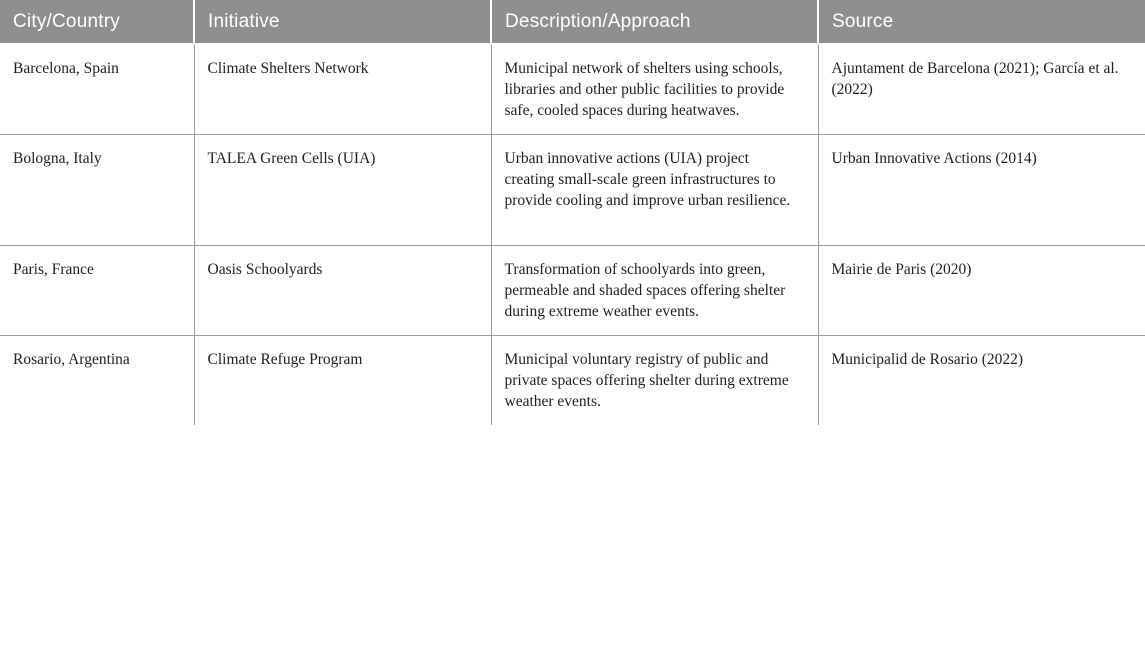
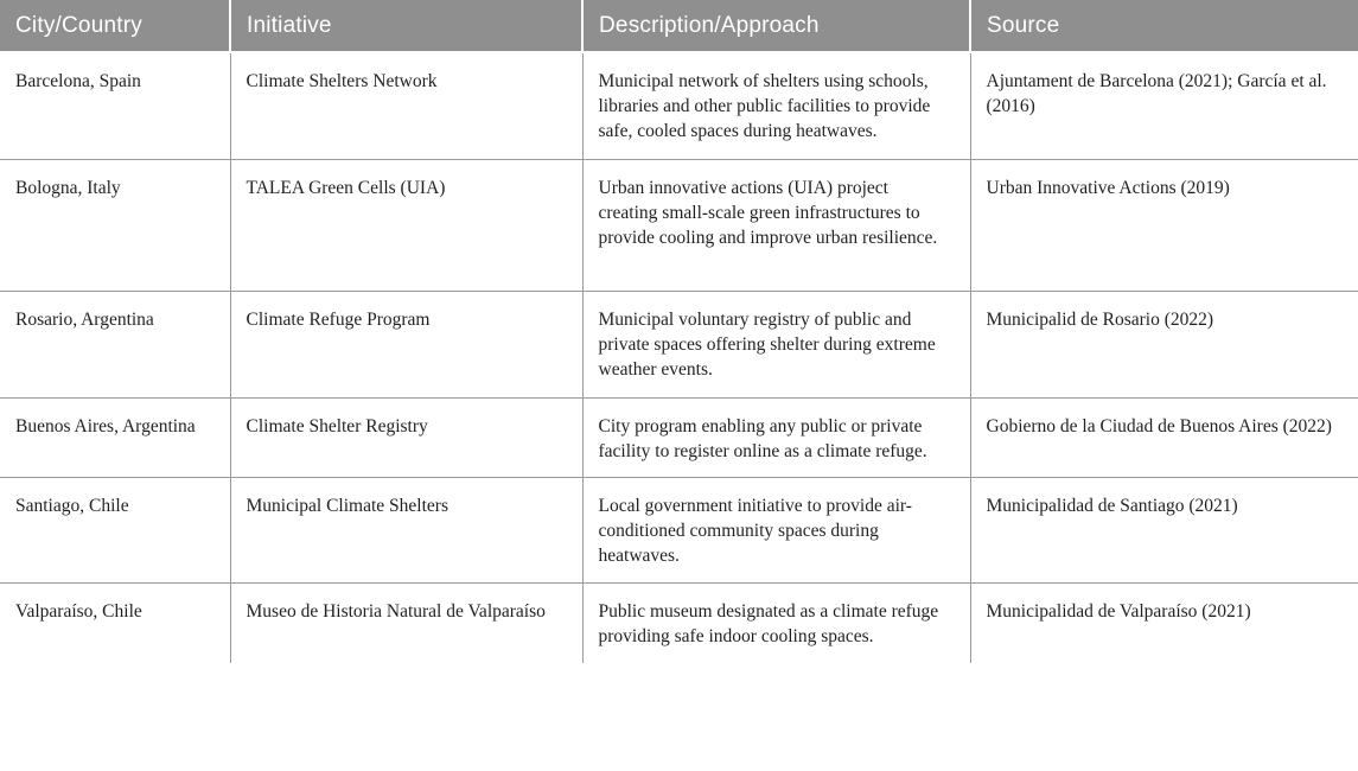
  City/Country	Initiative	Description/Approach	Source
- Barcelona, Spain	Climate Shelters Network	Municipal network of shelters using schools, libraries and other public facilities to provide safe, cooled spaces during heatwaves.	Ajuntament de Barcelona (2021); García et al. (2022)
+ Barcelona, Spain	Climate Shelters Network	Municipal network of shelters using schools, libraries and other public facilities to provide safe, cooled spaces during heatwaves.	Ajuntament de Barcelona (2021); García et al. (2016)
- Bologna, Italy	TALEA Green Cells (UIA)	Urban innovative actions (UIA) project creating small-scale green infrastructures to provide cooling and improve urban resilience.	Urban Innovative Actions (2014)
+ Bologna, Italy	TALEA Green Cells (UIA)	Urban innovative actions (UIA) project creating small-scale green infrastructures to provide cooling and improve urban resilience.	Urban Innovative Actions (2019)
- Paris, France	Oasis Schoolyards	Transformation of schoolyards into green, permeable and shaded spaces offering shelter during extreme weather events.	Mairie de Paris (2020)
  Rosario, Argentina	Climate Refuge Program	Municipal voluntary registry of public and private spaces offering shelter during extreme weather events.	Municipalid de Rosario (2022)
+ Buenos Aires, Argentina	Climate Shelter Registry	City program enabling any public or private facility to register online as a climate refuge.	Gobierno de la Ciudad de Buenos Aires (2022)
+ Santiago, Chile	Municipal Climate Shelters	Local government initiative to provide air-conditioned community spaces during heatwaves.	Municipalidad de Santiago (2021)
+ Valparaíso, Chile	Museo de Historia Natural de Valparaíso	Public museum designated as a climate refuge providing safe indoor cooling spaces.	Municipalidad de Valparaíso (2021)
